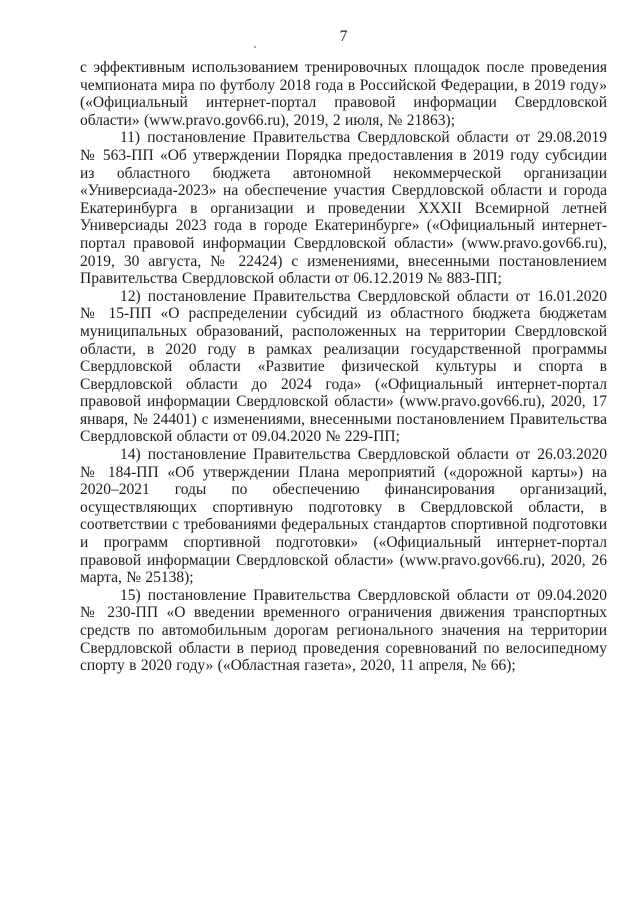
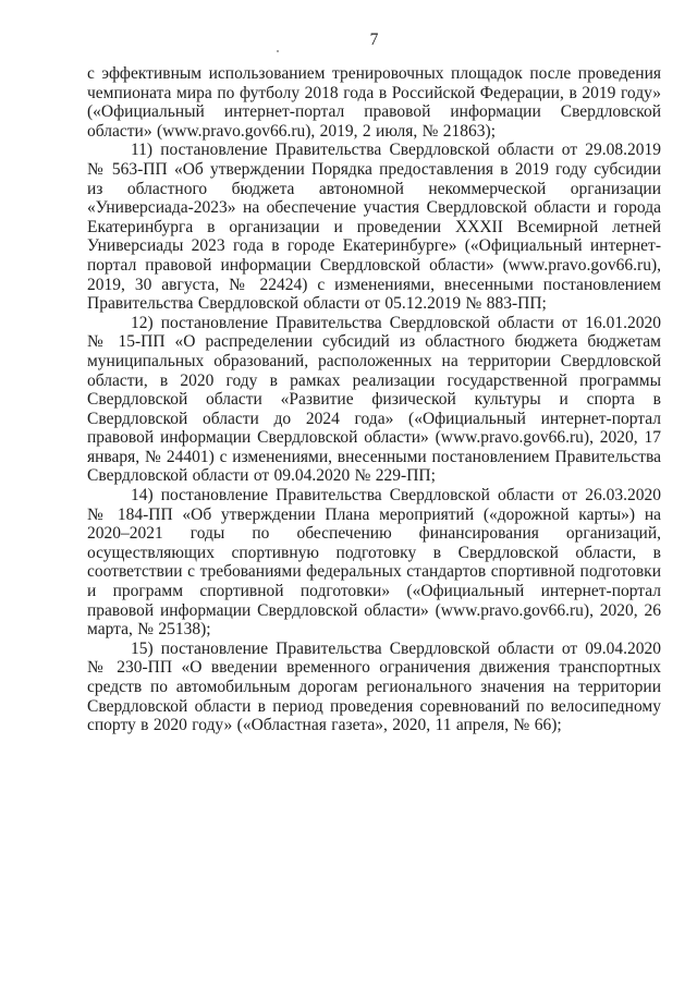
  7
  с эффективным использованием тренировочных площадок после проведения чемпионата мира по футболу 2018 года в Российской Федерации, в 2019 году» («Официальный интернет-портал правовой информации Свердловской области» (www.pravo.gov66.ru), 2019, 2 июля, № 21863);
- 11) постановление Правительства Свердловской области от 29.08.2019 № 563-ПП «Об утверждении Порядка предоставления в 2019 году субсидии из областного бюджета автономной некоммерческой организации «Универсиада-2023» на обеспечение участия Свердловской области и города Екатеринбурга в организации и проведении XXXII Всемирной летней Универсиады 2023 года в городе Екатеринбурге» («Официальный интернет-портал правовой информации Свердловской области» (www.pravo.gov66.ru), 2019, 30 августа, № 22424) с изменениями, внесенными постановлением Правительства Свердловской области от 06.12.2019 № 883-ПП;
+ 11) постановление Правительства Свердловской области от 29.08.2019 № 563-ПП «Об утверждении Порядка предоставления в 2019 году субсидии из областного бюджета автономной некоммерческой организации «Универсиада-2023» на обеспечение участия Свердловской области и города Екатеринбурга в организации и проведении XXXII Всемирной летней Универсиады 2023 года в городе Екатеринбурге» («Официальный интернет-портал правовой информации Свердловской области» (www.pravo.gov66.ru), 2019, 30 августа, № 22424) с изменениями, внесенными постановлением Правительства Свердловской области от 05.12.2019 № 883-ПП;
  12) постановление Правительства Свердловской области от 16.01.2020 № 15-ПП «О распределении субсидий из областного бюджета бюджетам муниципальных образований, расположенных на территории Свердловской области, в 2020 году в рамках реализации государственной программы Свердловской области «Развитие физической культуры и спорта в Свердловской области до 2024 года» («Официальный интернет-портал правовой информации Свердловской области» (www.pravo.gov66.ru), 2020, 17 января, № 24401) с изменениями, внесенными постановлением Правительства Свердловской области от 09.04.2020 № 229-ПП;
  14) постановление Правительства Свердловской области от 26.03.2020 № 184-ПП «Об утверждении Плана мероприятий («дорожной карты») на 2020–2021 годы по обеспечению финансирования организаций, осуществляющих спортивную подготовку в Свердловской области, в соответствии с требованиями федеральных стандартов спортивной подготовки и программ спортивной подготовки» («Официальный интернет-портал правовой информации Свердловской области» (www.pravo.gov66.ru), 2020, 26 марта, № 25138);
  15) постановление Правительства Свердловской области от 09.04.2020 № 230-ПП «О введении временного ограничения движения транспортных средств по автомобильным дорогам регионального значения на территории Свердловской области в период проведения соревнований по велосипедному спорту в 2020 году» («Областная газета», 2020, 11 апреля, № 66);
